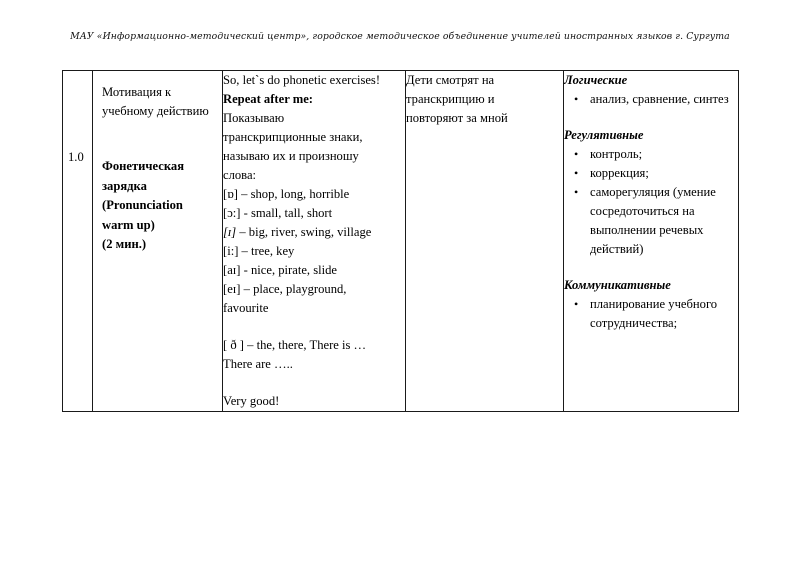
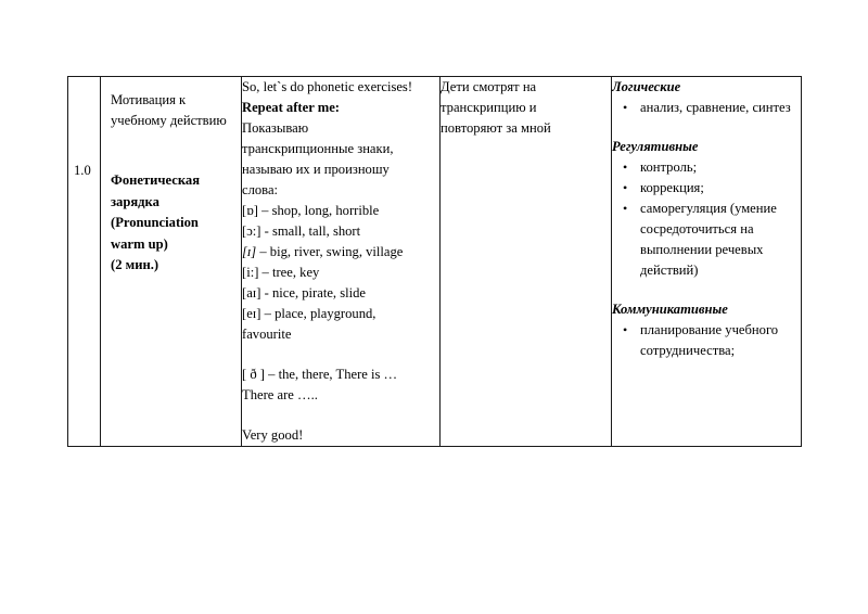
- МАУ «Информационно-методический центр», городское методическое объединение учителей иностранных языков г. Сургута
  1.0	Мотивация к учебному действию Фонетическая зарядка (Pronunciation warm up) (2 мин.)	So, let`s do phonetic exercises! Repeat after me: Показываю транскрипционные знаки, называю их и произношу слова: [ɒ] – shop, long, horrible[ɔ:] - small, tall, short[ɪ] – big, river, swing, village[i:] – tree, key[aɪ] - nice, pirate, slide[eɪ] – place, playground, favourite [ ð ] – the, there, There is … There are ….. Very good!	Дети смотрят на транскрипцию и повторяют за мной	Логическиеанализ, сравнение, синтезРегулятивныеконтроль;коррекция;саморегуляция (умение сосредоточиться на выполнении речевых действий)Коммуникативныепланирование учебного сотрудничества;
